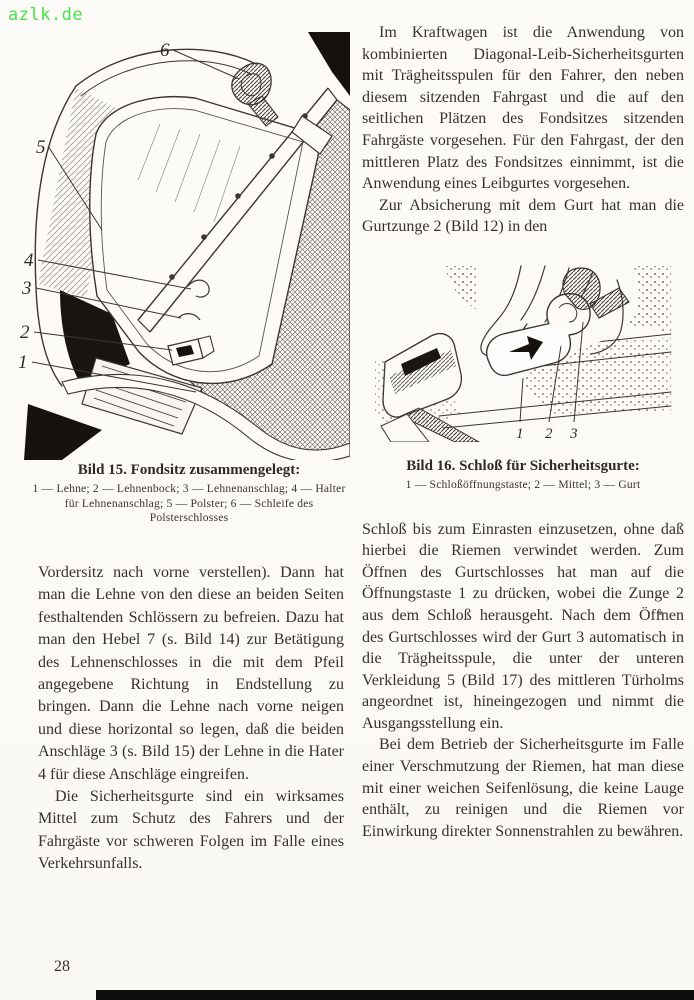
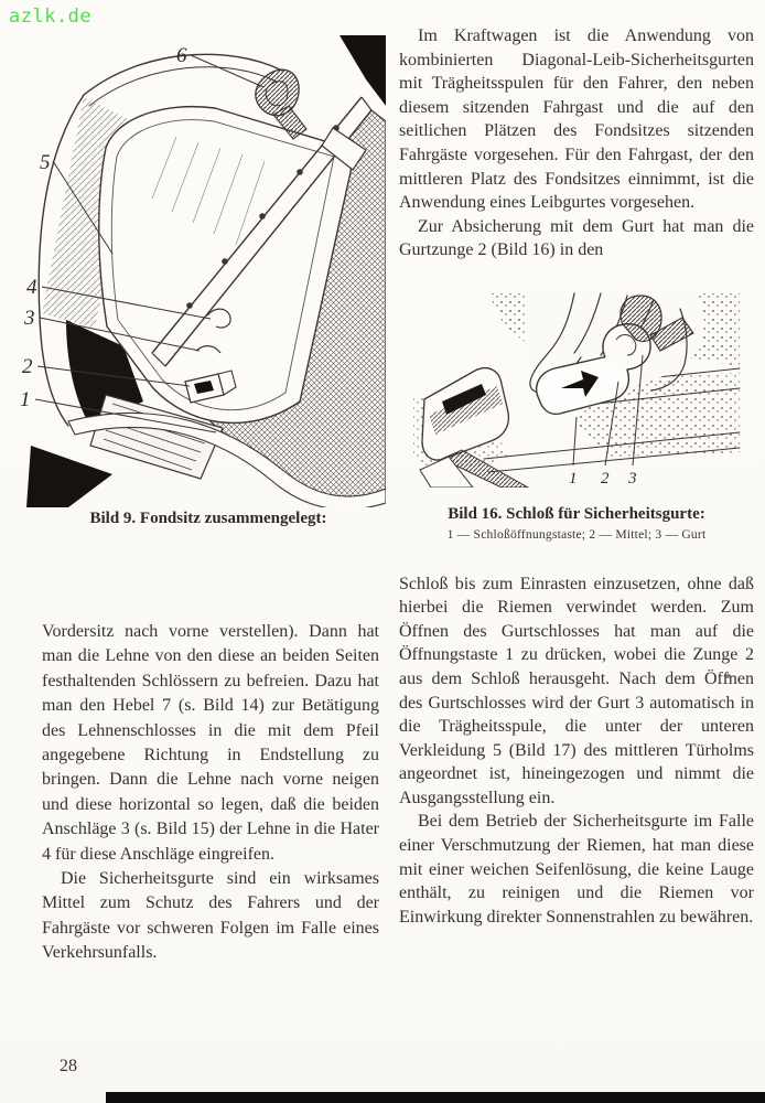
  azlk.de
  6
  5
  4
  3
  2
  1
- Bild 15. Fondsitz zusammengelegt:
+ Bild 9. Fondsitz zusammengelegt:
- 1 — Lehne; 2 — Lehnenbock; 3 — Lehnenanschlag; 4 — Halter für Lehnenanschlag; 5 — Polster; 6 — Schleife des Polsterschlosses
  Vordersitz nach vorne verstellen). Dann hat man die Lehne von den diese an beiden Seiten festhaltenden Schlössern zu befreien. Dazu hat man den Hebel 7 (s. Bild 14) zur Betätigung des Lehnenschlosses in die mit dem Pfeil angegebene Richtung in Endstellung zu bringen. Dann die Lehne nach vorne neigen und diese horizontal so legen, daß die beiden Anschläge 3 (s. Bild 15) der Lehne in die Hater 4 für diese Anschläge eingreifen.
  Die Sicherheitsgurte sind ein wirksames Mittel zum Schutz des Fahrers und der Fahrgäste vor schweren Folgen im Falle eines Verkehrsunfalls.
  Im Kraftwagen ist die Anwendung von kombinierten Diagonal-Leib-Sicherheitsgurten mit Trägheitsspulen für den Fahrer, den neben diesem sitzenden Fahrgast und die auf den seitlichen Plätzen des Fondsitzes sitzenden Fahrgäste vorgesehen. Für den Fahrgast, der den mittleren Platz des Fondsitzes einnimmt, ist die Anwendung eines Leibgurtes vorgesehen.
- Zur Absicherung mit dem Gurt hat man die Gurtzunge 2 (Bild 12) in den
+ Zur Absicherung mit dem Gurt hat man die Gurtzunge 2 (Bild 16) in den
  1
  2
  3
  Bild 16. Schloß für Sicherheitsgurte:
  1 — Schloßöffnungstaste; 2 — Mittel; 3 — Gurt
  Schloß bis zum Einrasten einzusetzen, ohne daß hierbei die Riemen verwindet werden. Zum Öffnen des Gurtschlosses hat man auf die Öffnungstaste 1 zu drücken, wobei die Zunge 2 aus dem Schloß herausgeht. Nach dem Öffnen des Gurtschlosses wird der Gurt 3 automatisch in die Trägheitsspule, die unter der unteren Verkleidung 5 (Bild 17) des mittleren Türholms angeordnet ist, hineingezogen und nimmt die Ausgangsstellung ein.
  Bei dem Betrieb der Sicherheitsgurte im Falle einer Verschmutzung der Riemen, hat man diese mit einer weichen Seifenlösung, die keine Lauge enthält, zu reinigen und die Riemen vor Einwirkung direkter Sonnenstrahlen zu bewähren.
  28
